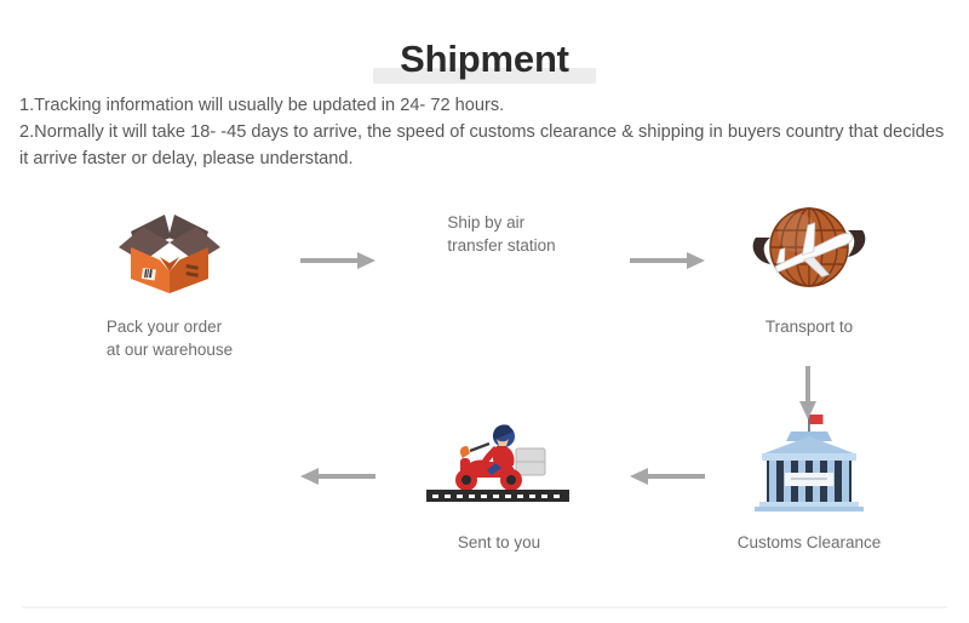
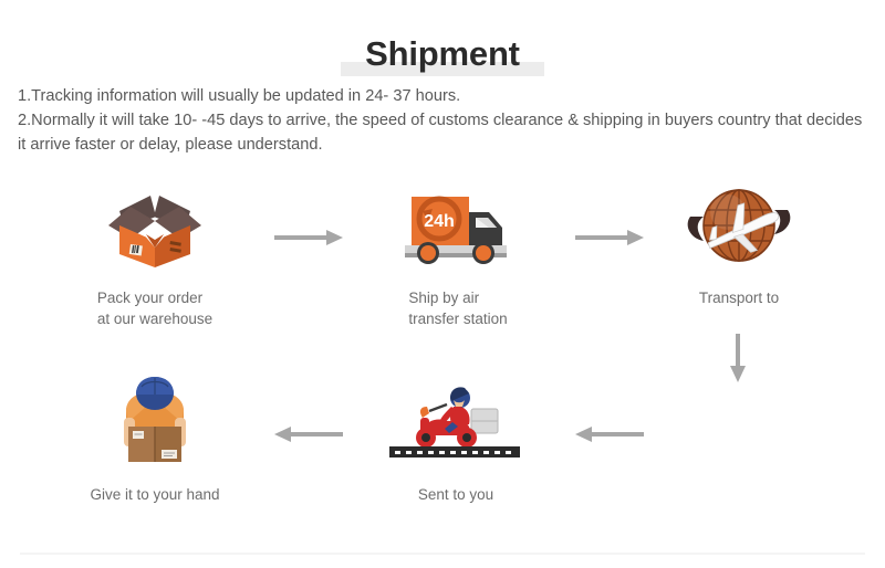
  Shipment
- 1.Tracking information will usually be updated in 24- 72 hours.
+ 1.Tracking information will usually be updated in 24- 37 hours.
- 2.Normally it will take 18- -45 days to arrive, the speed of customs clearance & shipping in buyers country that decides it arrive faster or delay, please understand.
+ 2.Normally it will take 10- -45 days to arrive, the speed of customs clearance & shipping in buyers country that decides it arrive faster or delay, please understand.
  Pack your order
  at our warehouse
+ 24h
  Ship by air
  transfer station
  Transport to
- Customs Clearance
  Sent to you
+ Give it to your hand
